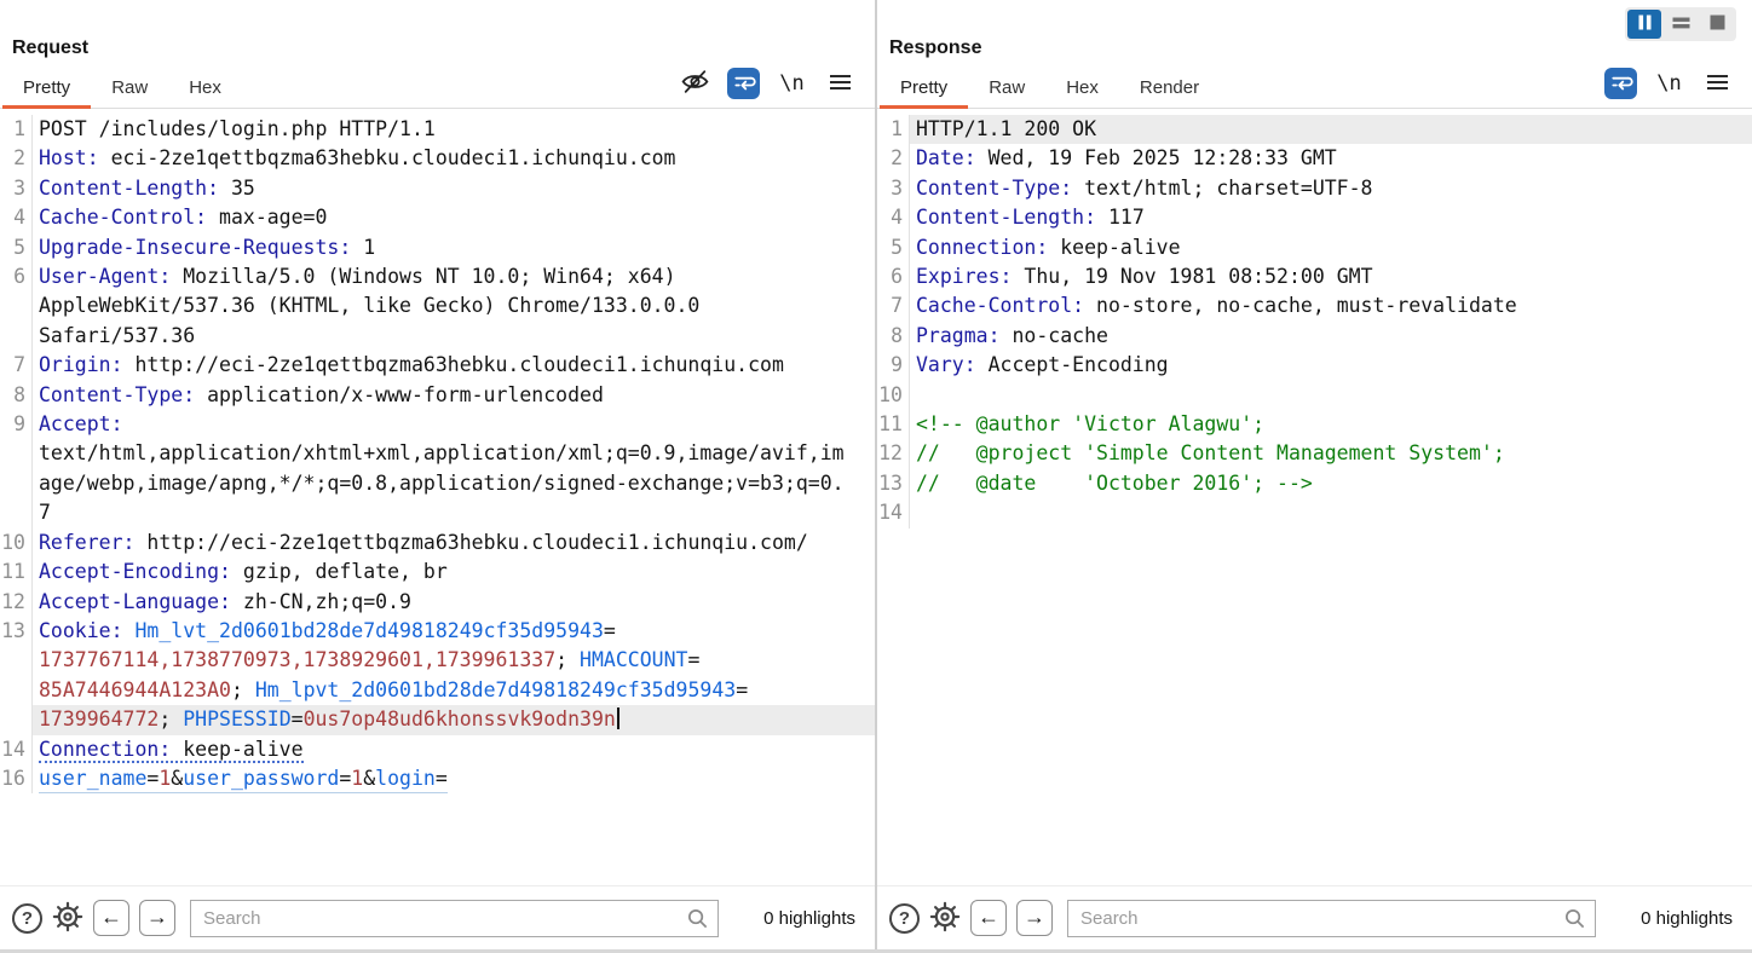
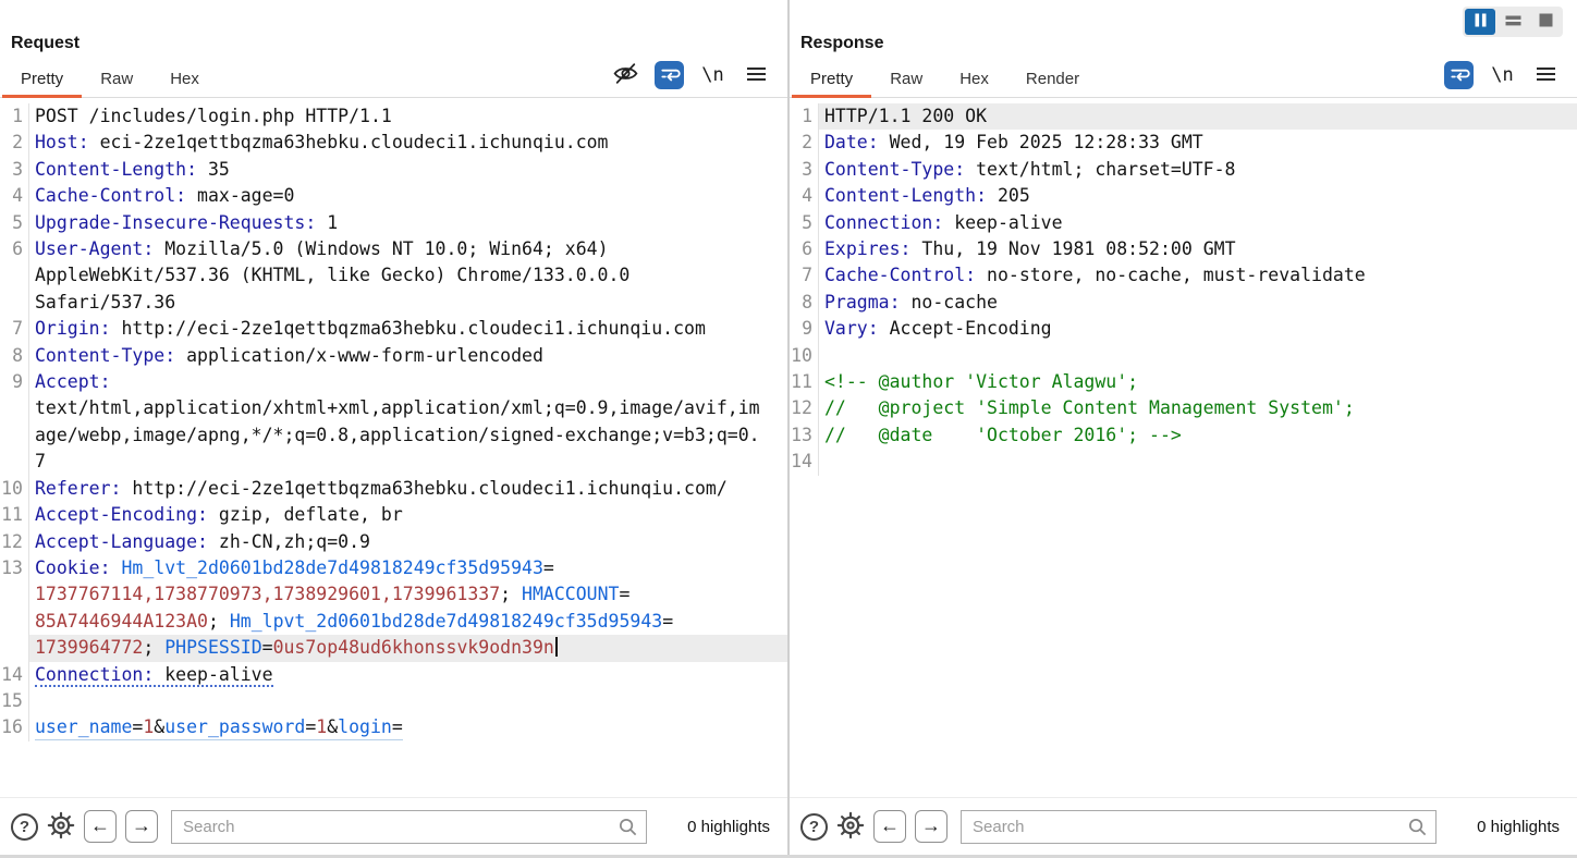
  Request
  Pretty
  Raw
  Hex
  \n
  1
  POST /includes/login.php HTTP/1.1
  2
  Host: eci-2ze1qettbqzma63hebku.cloudeci1.ichunqiu.com
  3
  Content-Length: 35
  4
  Cache-Control: max-age=0
  5
  Upgrade-Insecure-Requests: 1
  6
  User-Agent: Mozilla/5.0 (Windows NT 10.0; Win64; x64)
  AppleWebKit/537.36 (KHTML, like Gecko) Chrome/133.0.0.0
  Safari/537.36
  7
  Origin: http://eci-2ze1qettbqzma63hebku.cloudeci1.ichunqiu.com
  8
  Content-Type: application/x-www-form-urlencoded
  9
  Accept:
  text/html,application/xhtml+xml,application/xml;q=0.9,image/avif,im
  age/webp,image/apng,*/*;q=0.8,application/signed-exchange;v=b3;q=0.
  7
  10
  Referer: http://eci-2ze1qettbqzma63hebku.cloudeci1.ichunqiu.com/
  11
  Accept-Encoding: gzip, deflate, br
  12
  Accept-Language: zh-CN,zh;q=0.9
  13
  Cookie: Hm_lvt_2d0601bd28de7d49818249cf35d95943=
  1737767114,1738770973,1738929601,1739961337; HMACCOUNT=
  85A7446944A123A0; Hm_lpvt_2d0601bd28de7d49818249cf35d95943=
  1739964772; PHPSESSID=0us7op48ud6khonssvk9odn39n
  14
  Connection: keep-alive
+ 15
  16
  user_name=1&user_password=1&login=
  ?
  ←
  →
  Search
  0 highlights
  Response
  Pretty
  Raw
  Hex
  Render
  \n
  1
  HTTP/1.1 200 OK
  2
  Date: Wed, 19 Feb 2025 12:28:33 GMT
  3
  Content-Type: text/html; charset=UTF-8
  4
- Content-Length: 117
+ Content-Length: 205
  5
  Connection: keep-alive
  6
  Expires: Thu, 19 Nov 1981 08:52:00 GMT
  7
  Cache-Control: no-store, no-cache, must-revalidate
  8
  Pragma: no-cache
  9
  Vary: Accept-Encoding
  10
  11
  <!-- @author 'Victor Alagwu';
  12
  // @project 'Simple Content Management System';
  13
  // @date 'October 2016'; -->
  14
  ?
  ←
  →
  Search
  0 highlights
